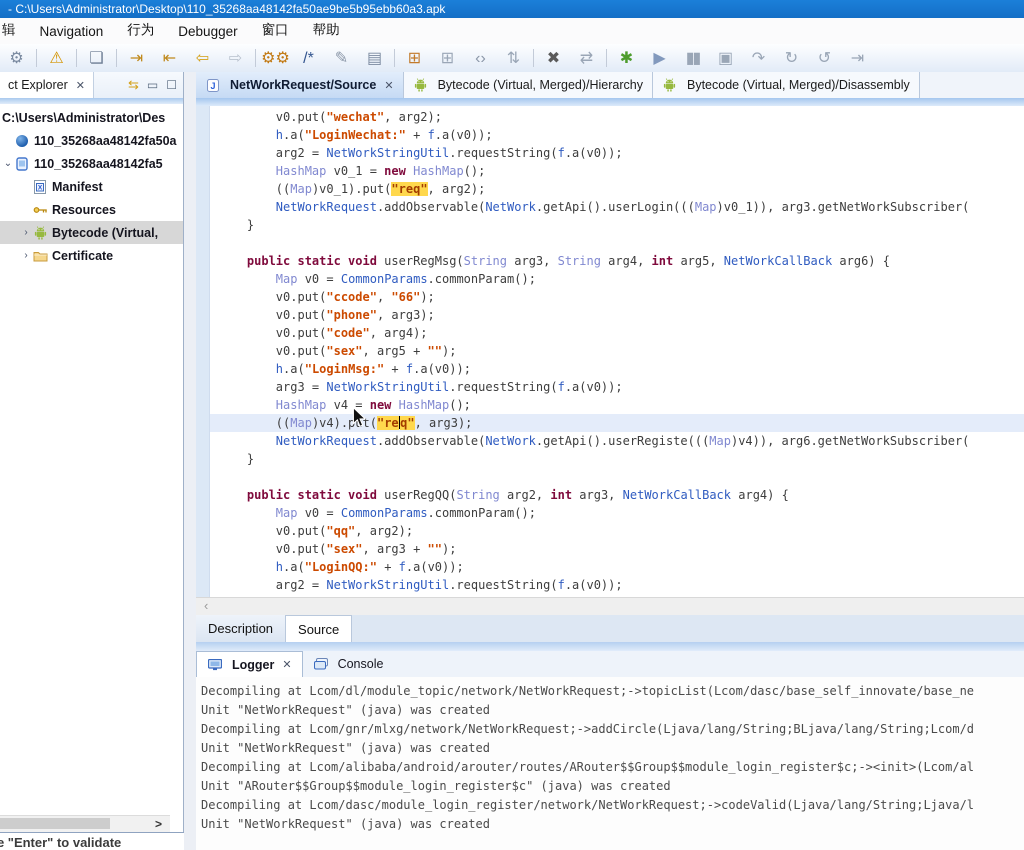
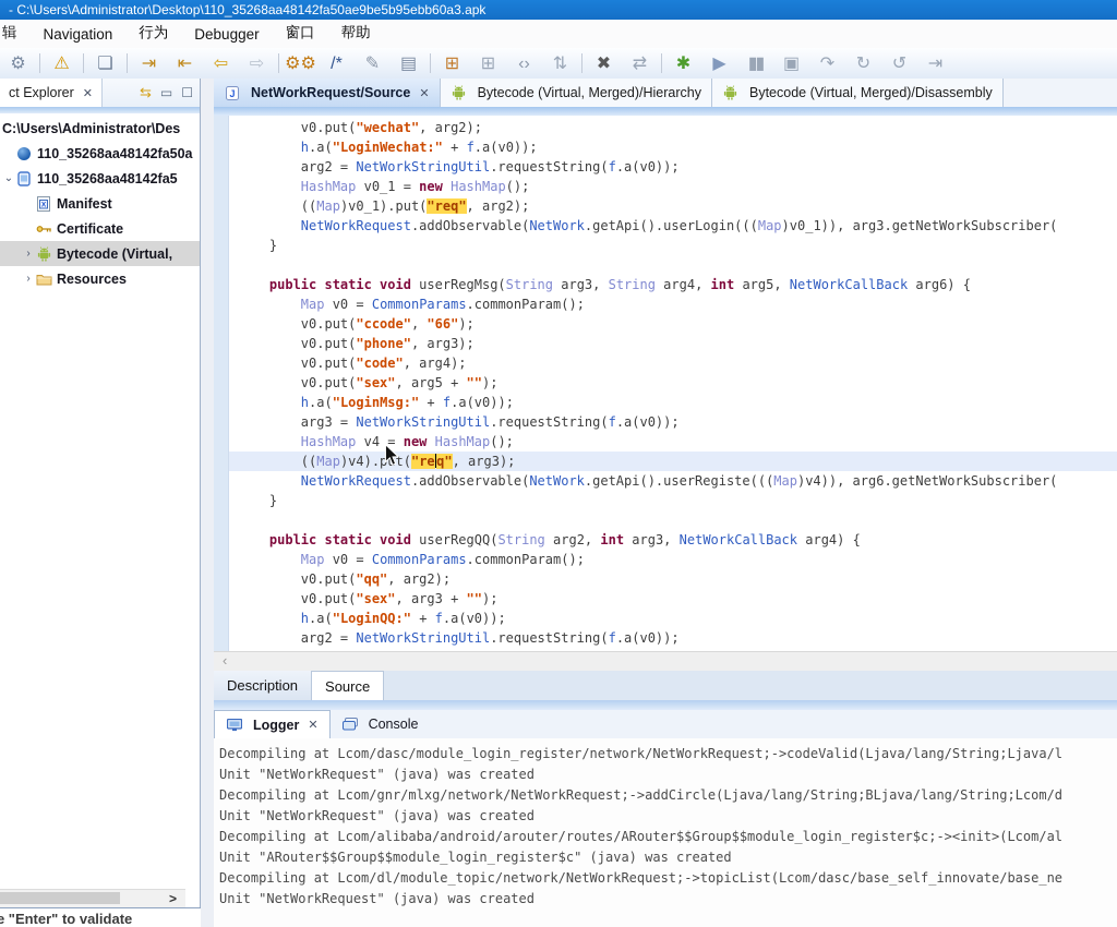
  - C:\Users\Administrator\Desktop\110_35268aa48142fa50ae9be5b95ebb60a3.apk
  辑
  Navigation
  行为
  Debugger
  窗口
  帮助
  ⚙
  ⚠
  ❏
  ⇥
  ⇤
  ⇦
  ⇨
  ⚙⚙
  /*
  ✎
  ▤
  ⊞
  ⊞
  ‹›
  ⇅
  ✖
  ⇄
  ✱
  ▶
  ▮▮
  ▣
  ↷
  ↻
  ↺
  ⇥
  ct Explorer
  ✕
  ⇆
  ▭
  ☐
  C:\Users\Administrator\Des
  110_35268aa48142fa50a
  ⌄
  110_35268aa48142fa5
  Manifest
- Resources
+ Certificate
  ›
  Bytecode (Virtual,
  ›
- Certificate
+ Resources
  >
  e "Enter" to validate
  J
  NetWorkRequest/Source
  ✕
  Bytecode (Virtual, Merged)/Hierarchy
  Bytecode (Virtual, Merged)/Disassembly
  v0.put("wechat", arg2);
  h.a("LoginWechat:" + f.a(v0));
  arg2 = NetWorkStringUtil.requestString(f.a(v0));
  HashMap v0_1 = new HashMap();
  ((Map)v0_1).put("req", arg2);
  NetWorkRequest.addObservable(NetWork.getApi().userLogin(((Map)v0_1)), arg3.getNetWorkSubscriber(
  }
  public static void userRegMsg(String arg3, String arg4, int arg5, NetWorkCallBack arg6) {
  Map v0 = CommonParams.commonParam();
  v0.put("ccode", "66");
  v0.put("phone", arg3);
  v0.put("code", arg4);
  v0.put("sex", arg5 + "");
  h.a("LoginMsg:" + f.a(v0));
  arg3 = NetWorkStringUtil.requestString(f.a(v0));
  HashMap v4 = new HashMap();
  ((Map)v4).pt("req", arg3);
  NetWorkRequest.addObservable(NetWork.getApi().userRegiste(((Map)v4)), arg6.getNetWorkSubscriber(
  }
  public static void userRegQQ(String arg2, int arg3, NetWorkCallBack arg4) {
  Map v0 = CommonParams.commonParam();
  v0.put("qq", arg2);
  v0.put("sex", arg3 + "");
  h.a("LoginQQ:" + f.a(v0));
  arg2 = NetWorkStringUtil.requestString(f.a(v0));
  ‹
  Description
  Source
  Logger
  ✕
  Console
- Decompiling at Lcom/dl/module_topic/network/NetWorkRequest;->topicList(Lcom/dasc/base_self_innovate/base_ne
+ Decompiling at Lcom/dasc/module_login_register/network/NetWorkRequest;->codeValid(Ljava/lang/String;Ljava/l
  Unit "NetWorkRequest" (java) was created
  Decompiling at Lcom/gnr/mlxg/network/NetWorkRequest;->addCircle(Ljava/lang/String;BLjava/lang/String;Lcom/d
  Unit "NetWorkRequest" (java) was created
  Decompiling at Lcom/alibaba/android/arouter/routes/ARouter$$Group$$module_login_register$c;-><init>(Lcom/al
  Unit "ARouter$$Group$$module_login_register$c" (java) was created
- Decompiling at Lcom/dasc/module_login_register/network/NetWorkRequest;->codeValid(Ljava/lang/String;Ljava/l
+ Decompiling at Lcom/dl/module_topic/network/NetWorkRequest;->topicList(Lcom/dasc/base_self_innovate/base_ne
  Unit "NetWorkRequest" (java) was created
